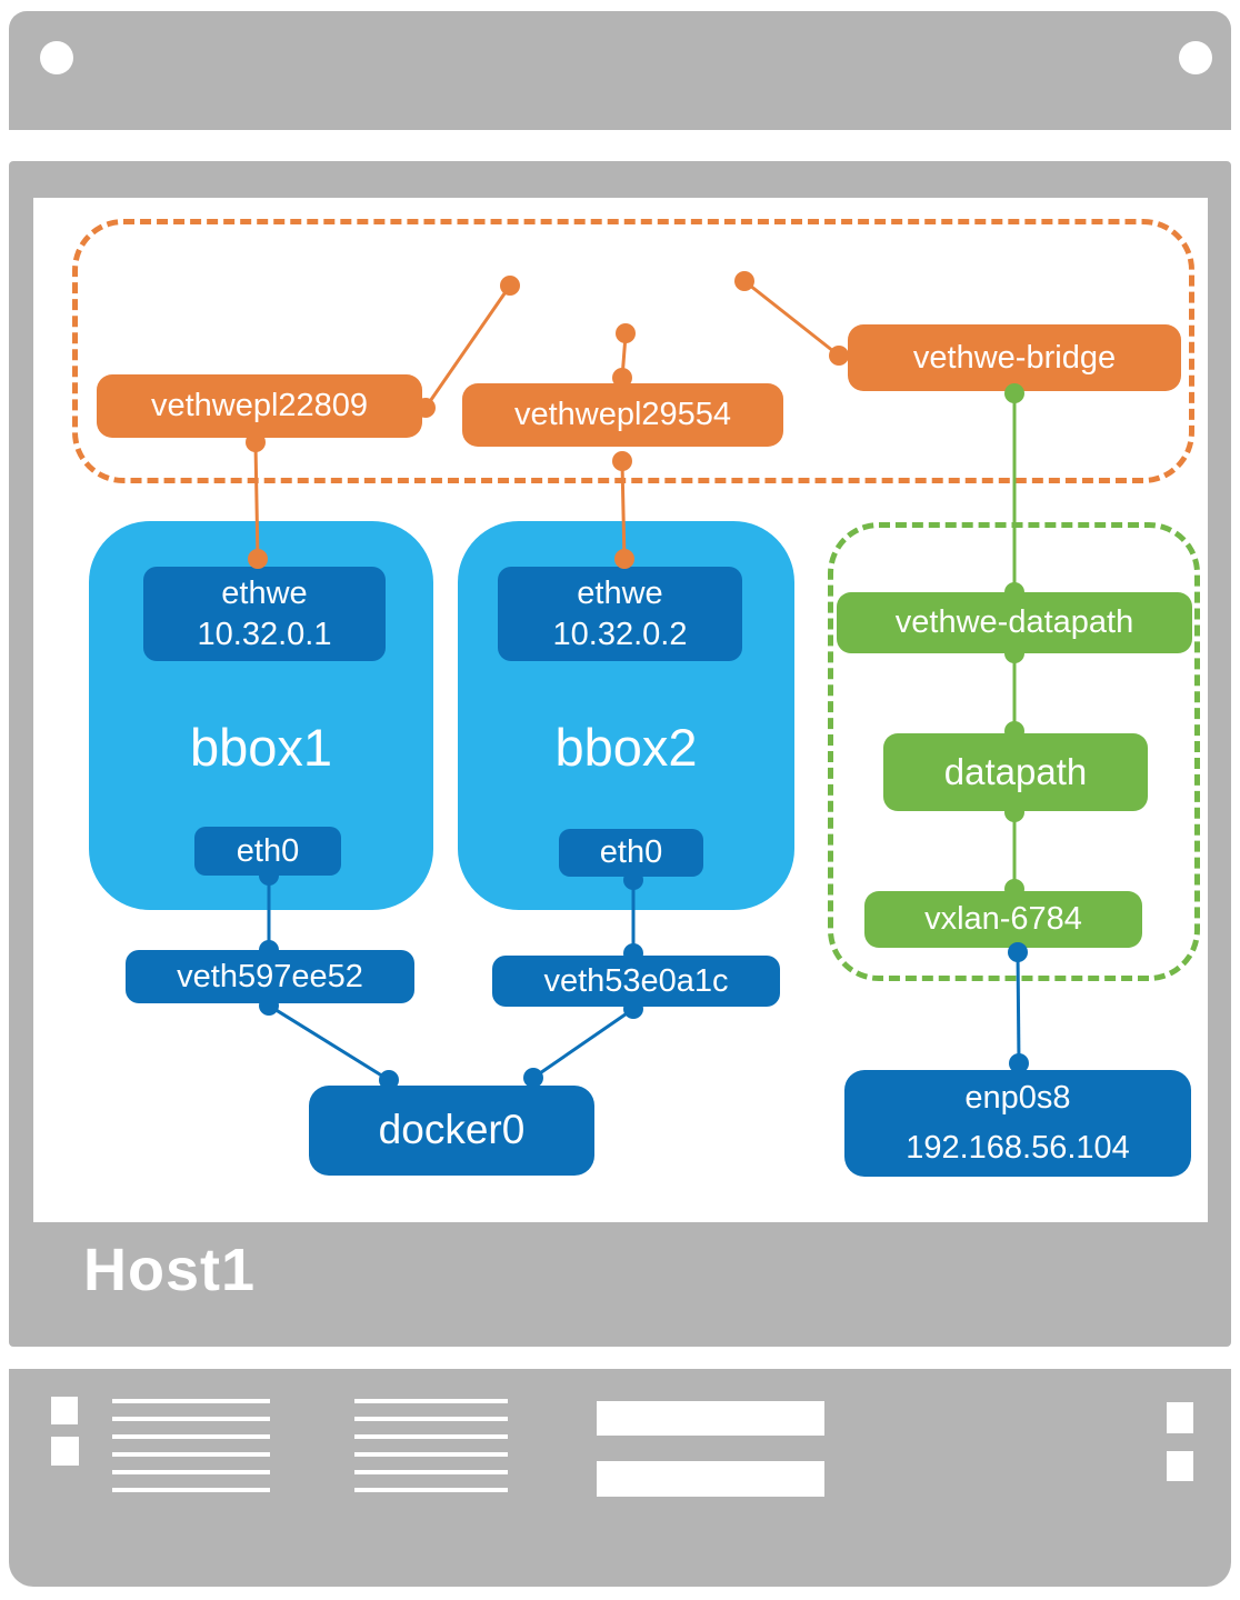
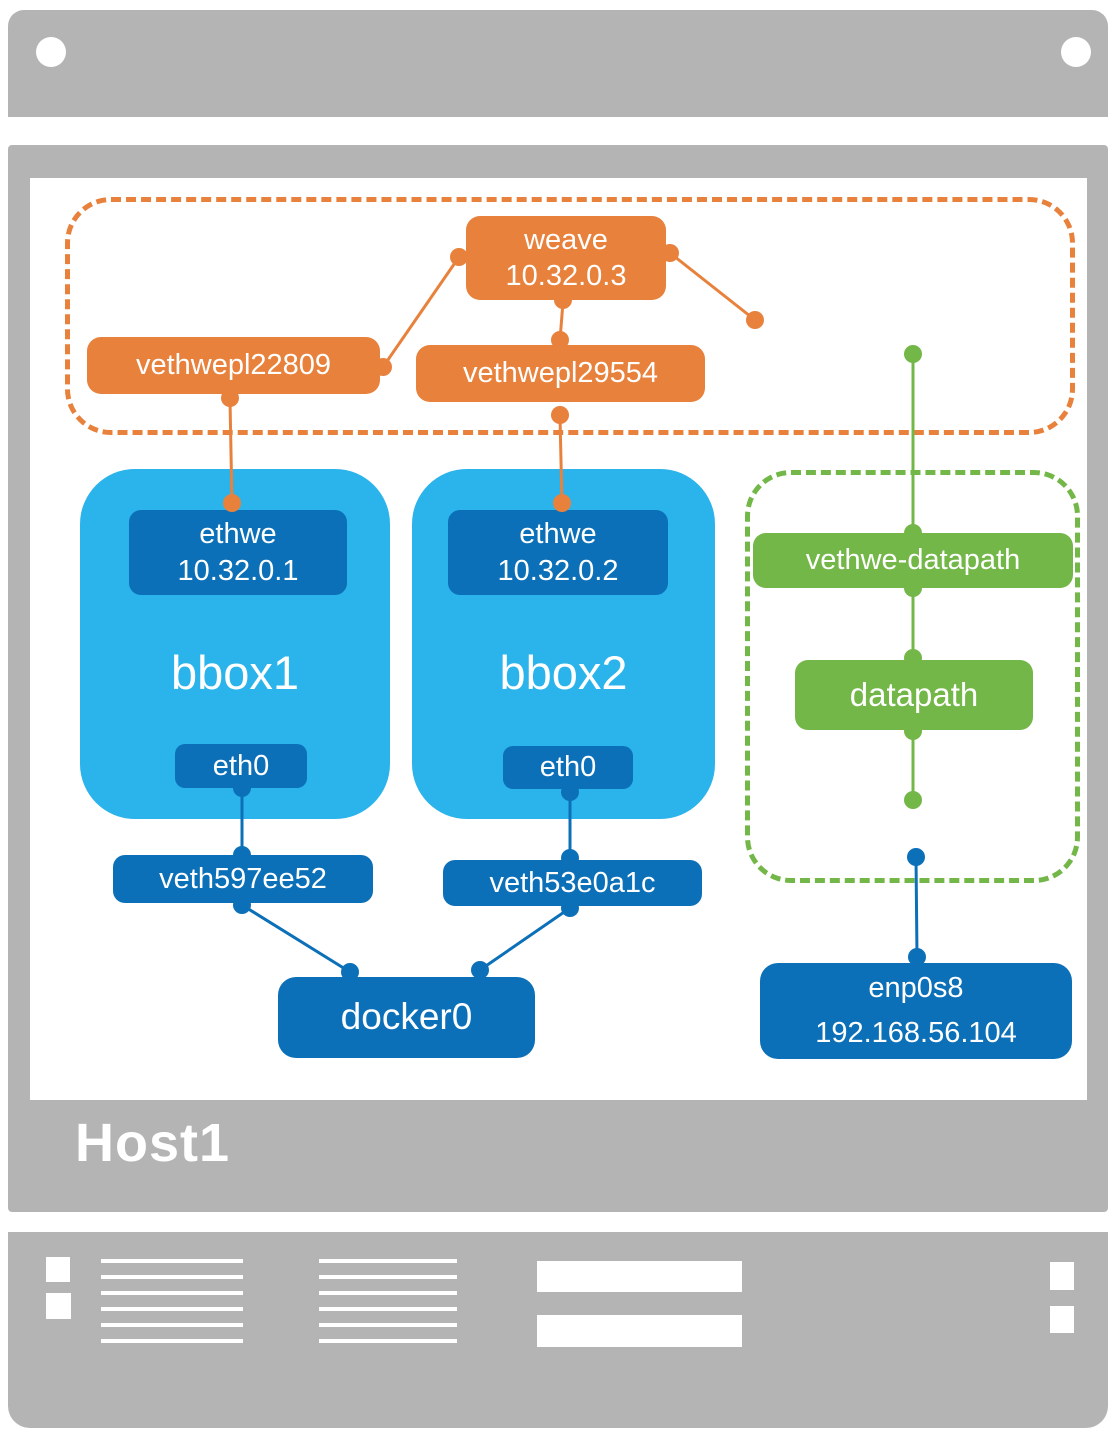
  Host1
+ weave
+ 10.32.0.3
  vethwepl22809
  vethwepl29554
- vethwe-bridge
  ethwe
  10.32.0.1
  bbox1
  eth0
  ethwe
  10.32.0.2
  bbox2
  eth0
  veth597ee52
  veth53e0a1c
  docker0
  enp0s8
  192.168.56.104
  vethwe-datapath
  datapath
- vxlan-6784
